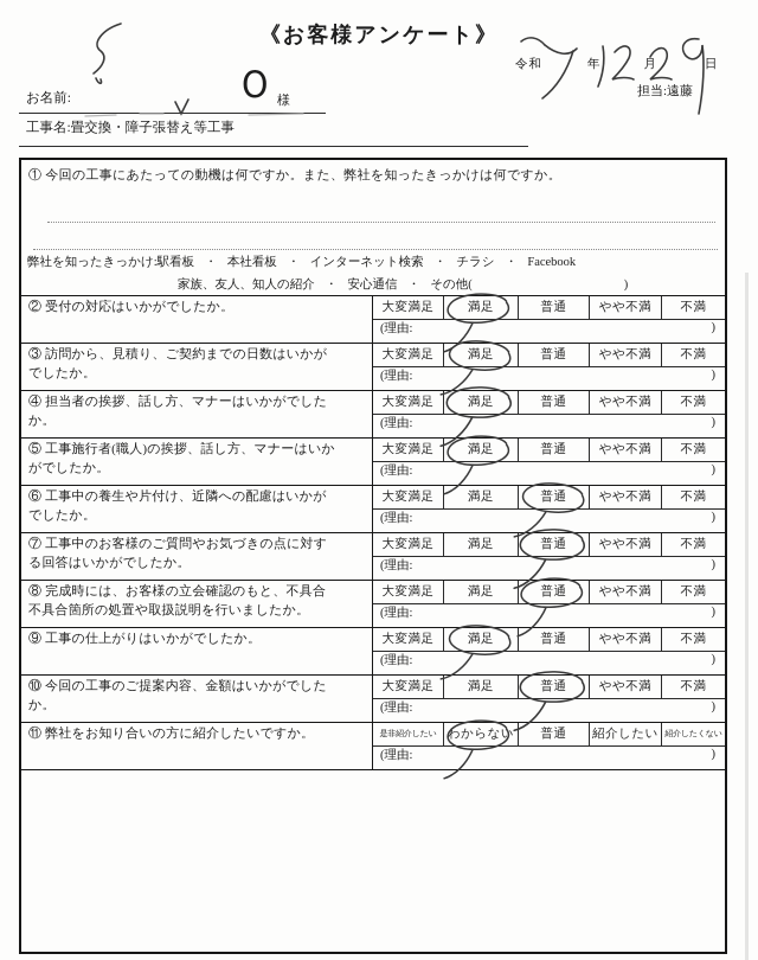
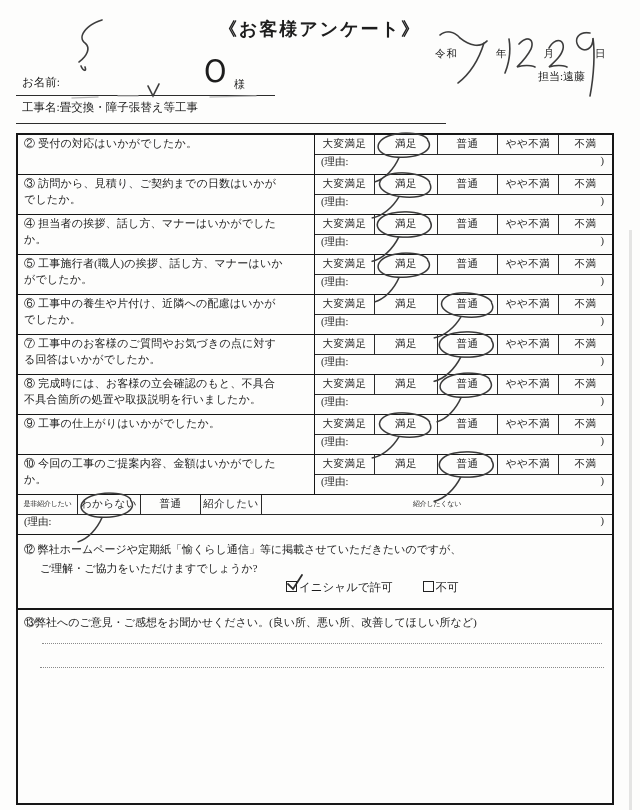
  《お客様アンケート》
  令和 年 月 日
  担当:遠藤
  お名前:
  O
  様
  工事名:畳交換・障子張替え等工事
- ① 今回の工事にあたっての動機は何ですか。また、弊社を知ったきっかけは何ですか。
- 弊社を知ったきっかけ:駅看板 ・ 本社看板 ・ インターネット検索 ・ チラシ ・ Facebook
- 家族、友人、知人の紹介 ・ 安心通信 ・ その他( )
  ② 受付の対応はいかがでしたか。
  大変満足
  満足
  普通
  やや不満
  不満
  (理由:
  )
  ③ 訪問から、見積り、ご契約までの日数はいかがでしたか。
  大変満足
  満足
  普通
  やや不満
  不満
  (理由:
  )
  ④ 担当者の挨拶、話し方、マナーはいかがでしたか。
  大変満足
  満足
  普通
  やや不満
  不満
  (理由:
  )
  ⑤ 工事施行者(職人)の挨拶、話し方、マナーはいかがでしたか。
  大変満足
  満足
  普通
  やや不満
  不満
  (理由:
  )
  ⑥ 工事中の養生や片付け、近隣への配慮はいかがでしたか。
  大変満足
  満足
  普通
  やや不満
  不満
  (理由:
  )
  ⑦ 工事中のお客様のご質問やお気づきの点に対する回答はいかがでしたか。
  大変満足
  満足
  普通
  やや不満
  不満
  (理由:
  )
  ⑧ 完成時には、お客様の立会確認のもと、不具合不具合箇所の処置や取扱説明を行いましたか。
  大変満足
  満足
  普通
  やや不満
  不満
  (理由:
  )
  ⑨ 工事の仕上がりはいかがでしたか。
  大変満足
  満足
  普通
  やや不満
  不満
  (理由:
  )
  ⑩ 今回の工事のご提案内容、金額はいかがでしたか。
  大変満足
  満足
  普通
  やや不満
  不満
  (理由:
  )
- ⑪ 弊社をお知り合いの方に紹介したいですか。
  わからない
  普通
  紹介したい
  (理由:
  )
+ ⑫ 弊社ホームページや定期紙「愉くらし通信」等に掲載させていただきたいのですが、
+ ご理解・ご協力をいただけますでしょうか?
+ イニシャルで許可 不可
+ ⑬弊社へのご意見・ご感想をお聞かせください。(良い所、悪い所、改善してほしい所など)
